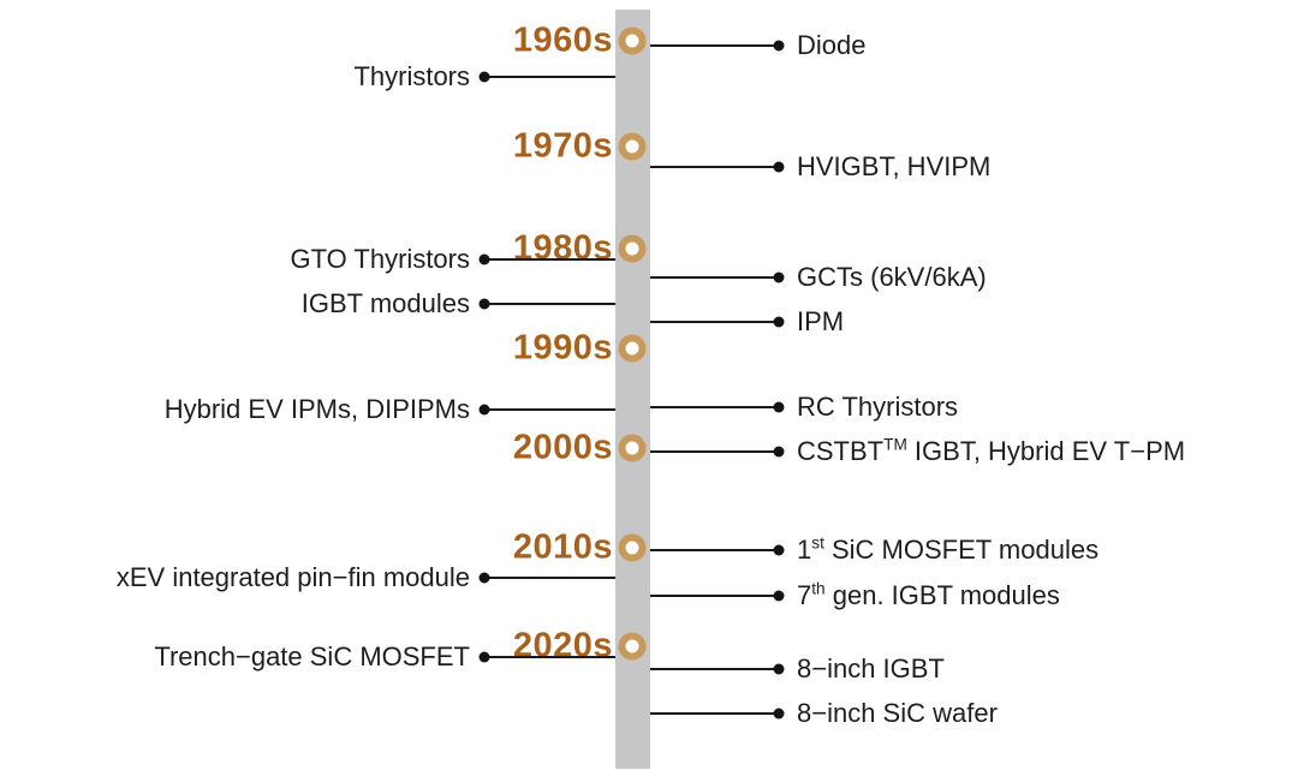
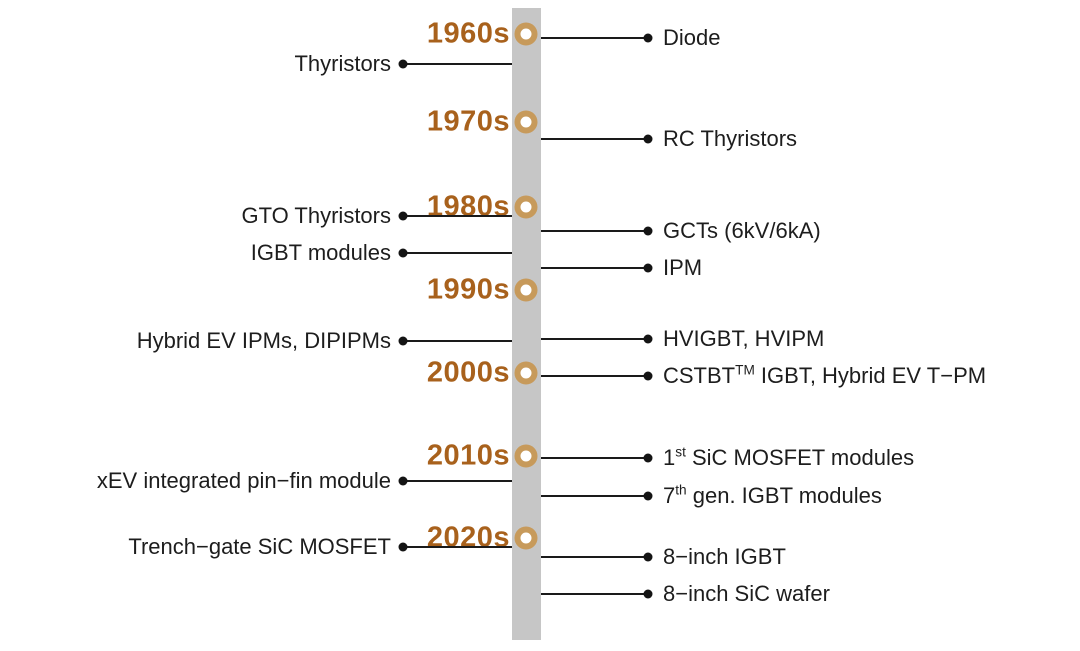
  1960s
  1970s
  1980s
  1990s
  2000s
  2010s
  2020s
  Thyristors
  GTO Thyristors
  IGBT modules
  Hybrid EV IPMs, DIPIPMs
  xEV integrated pin−fin module
  Trench−gate SiC MOSFET
  Diode
- HVIGBT, HVIPM
+ RC Thyristors
  GCTs (6kV/6kA)
  IPM
- RC Thyristors
+ HVIGBT, HVIPM
  CSTBTTM IGBT, Hybrid EV T−PM
  1st SiC MOSFET modules
  7th gen. IGBT modules
  8−inch IGBT
  8−inch SiC wafer
